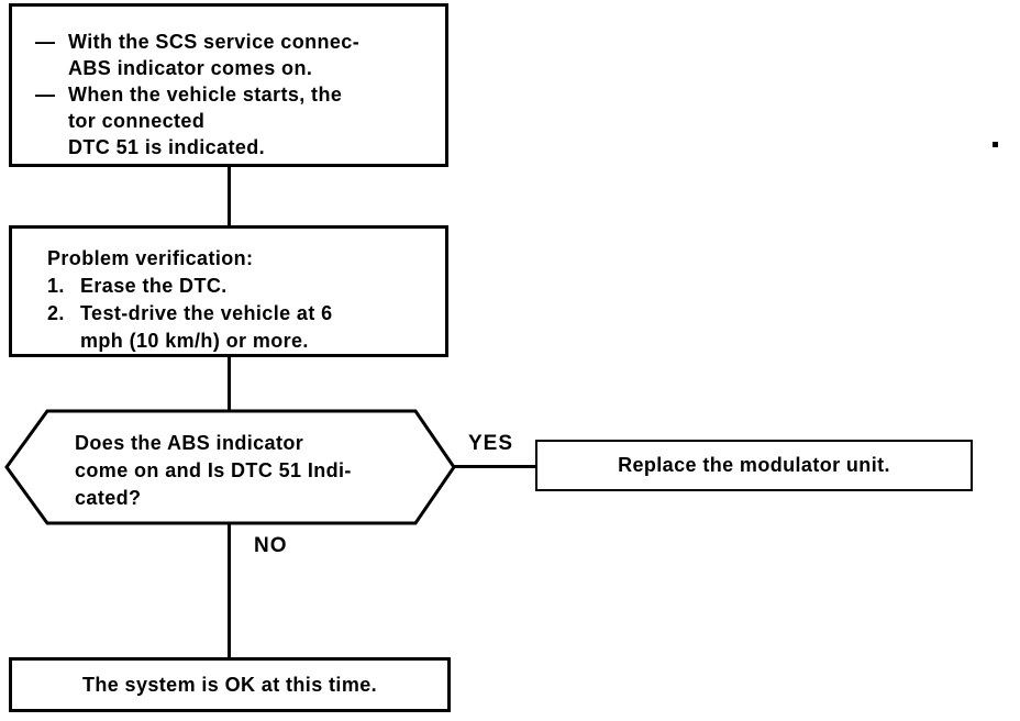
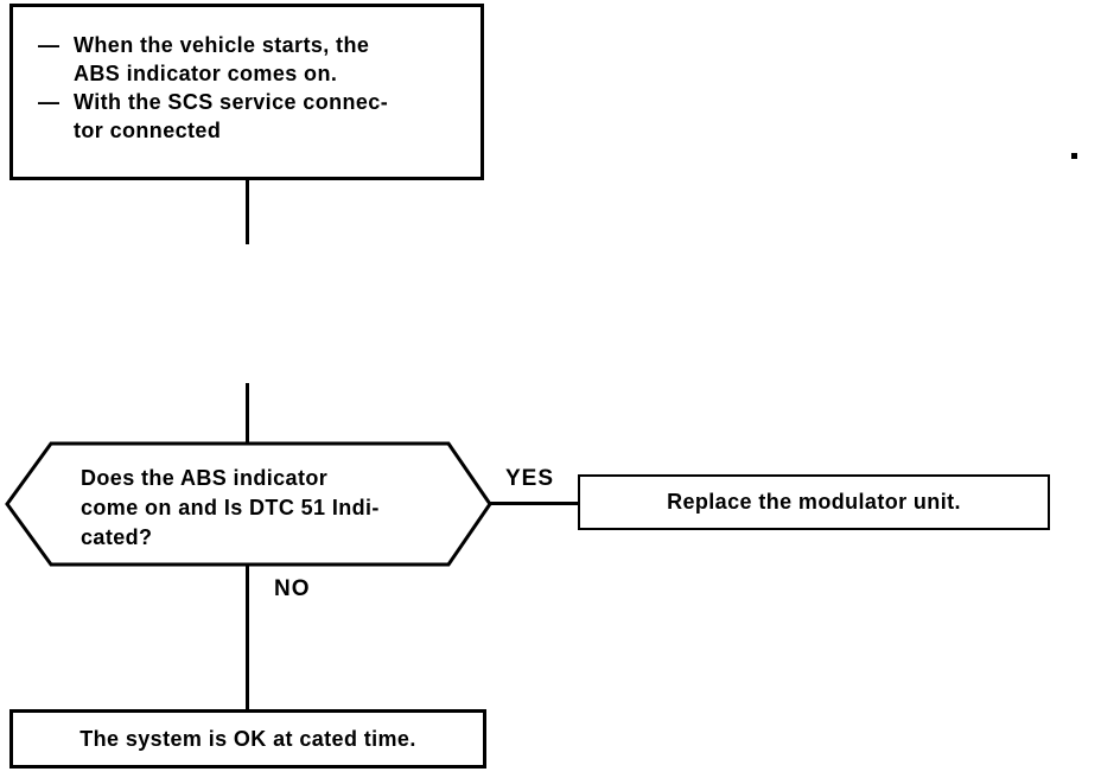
  —
- With the SCS service connec-
+ When the vehicle starts, the
  ABS indicator comes on.
  —
- When the vehicle starts, the
+ With the SCS service connec-
  tor connected
- DTC 51 is indicated.
- Problem verification:
- 1.
- Erase the DTC.
- 2.
- Test-drive the vehicle at 6
- mph (10 km/h) or more.
  Does the ABS indicator
  come on and Is DTC 51 Indi-
  cated?
  YES
  Replace the modulator unit.
  NO
- The system is OK at this time.
+ The system is OK at cated time.
